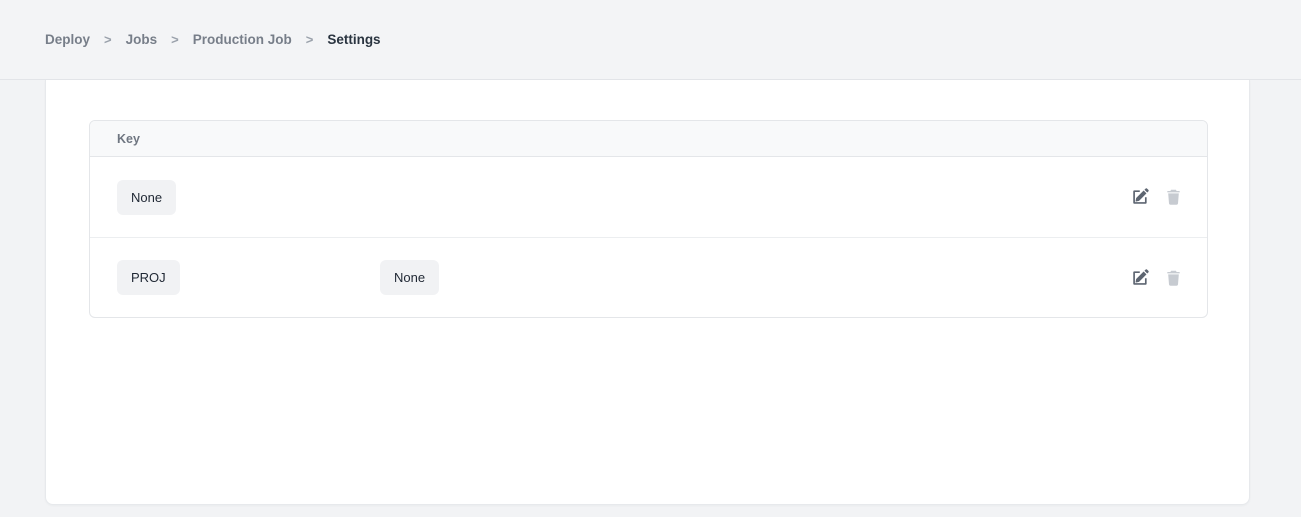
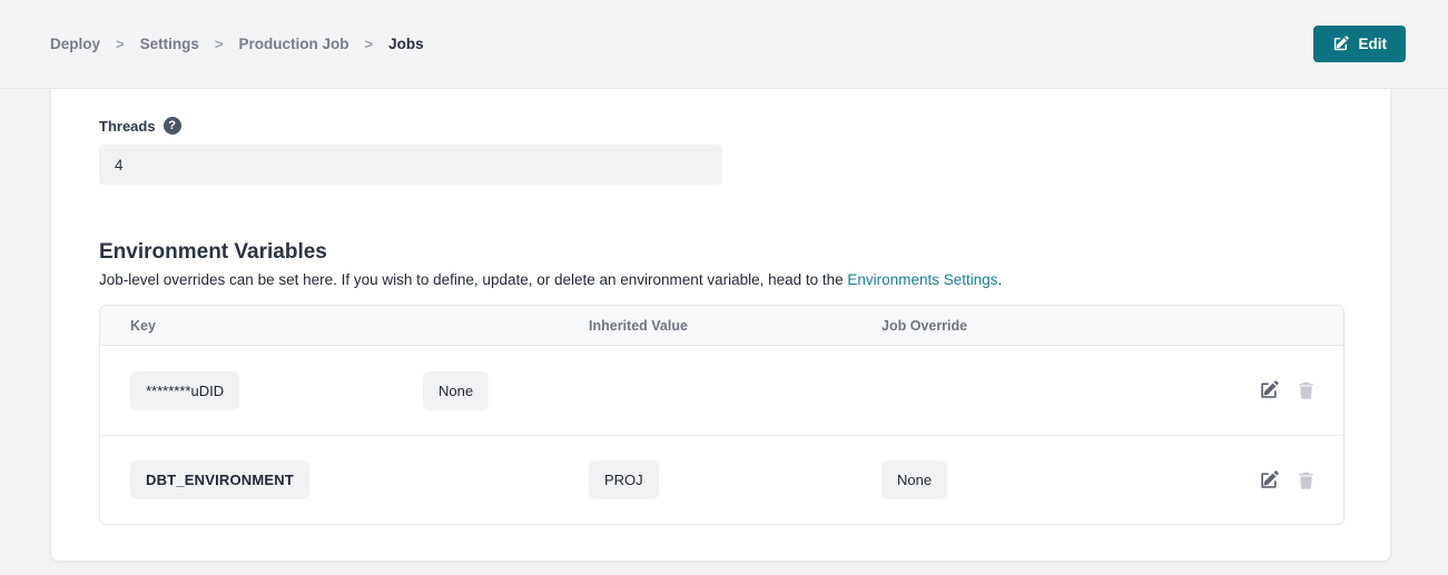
  Deploy
  >
- Jobs
+ Settings
  >
  Production Job
  >
- Settings
+ Jobs
+ Edit
+ Threads
+ ?
+ 4
+ Environment Variables
+ Job-level overrides can be set here. If you wish to define, update, or delete an environment variable, head to the Environments Settings.
  Key
+ Inherited Value
+ Job Override
+ ********uDID
  None
+ DBT_ENVIRONMENT
  PROJ
  None
